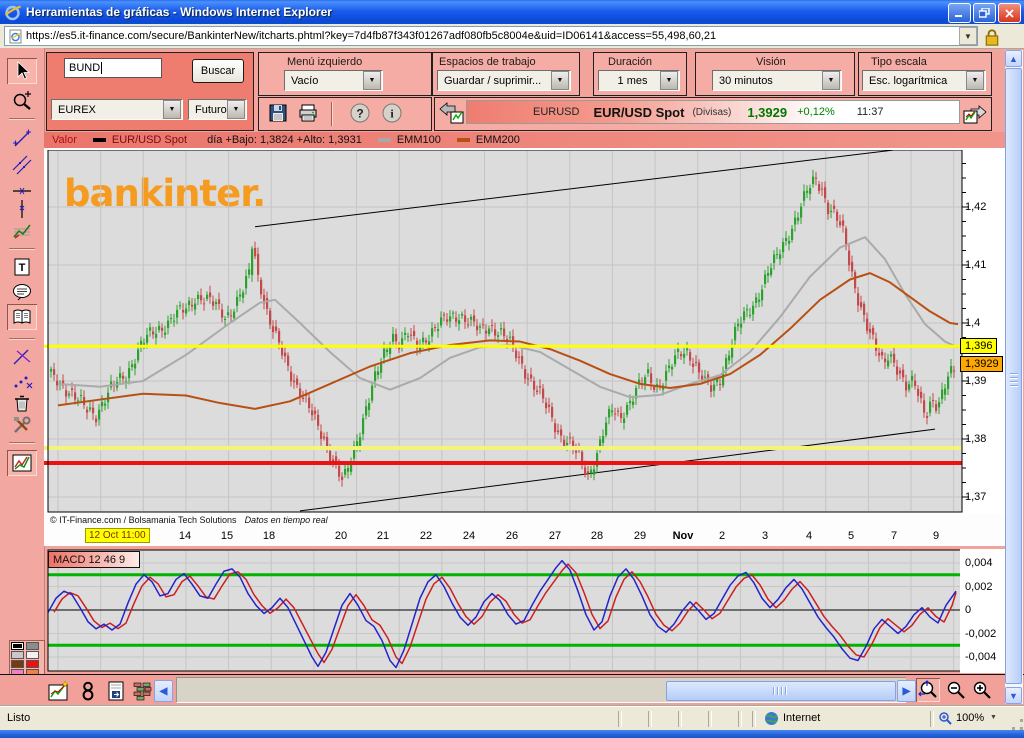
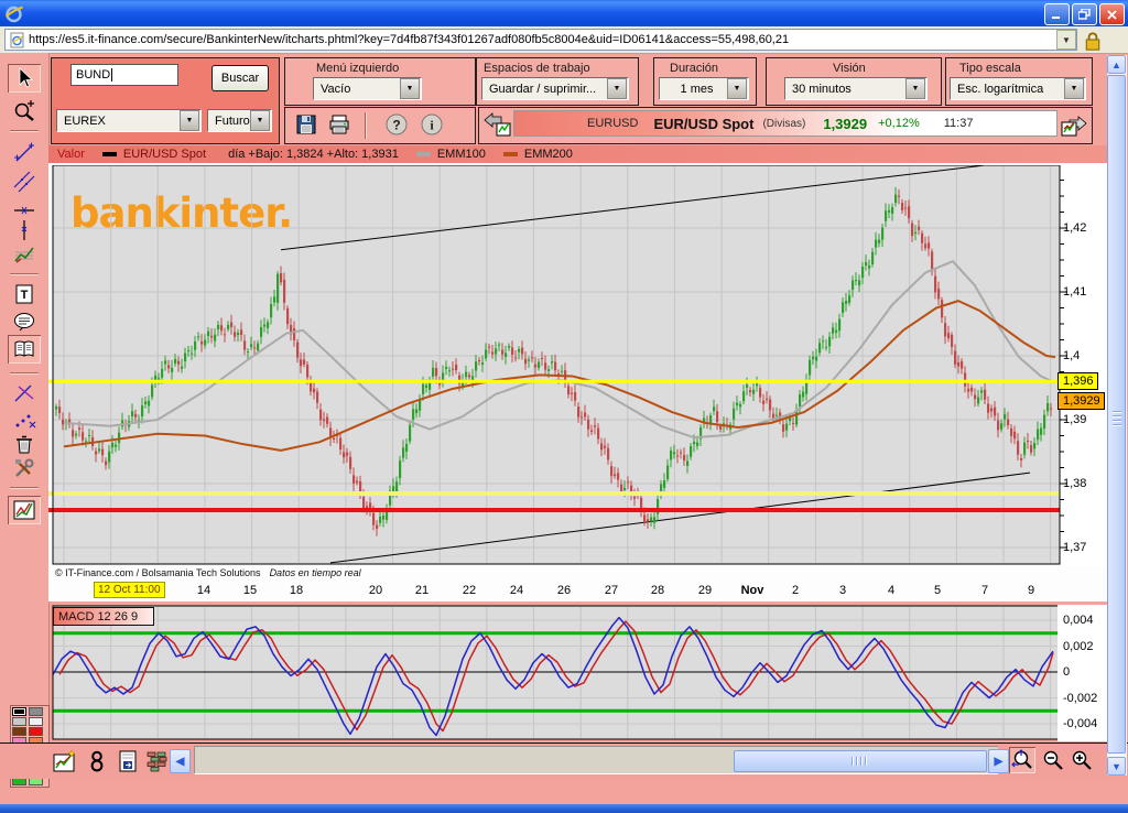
- Herramientas de gráficas - Windows Internet Explorer
  https://es5.it-finance.com/secure/BankinterNew/itcharts.phtml?key=7d4fb87f343f01267adf080fb5c8004e&uid=ID06141&access=55,498,60,21
  ▼
  T
  BUND
  Buscar
  EUREX
  Futuro
  Menú izquierdo
  Vacío
  Espacios de trabajo
  Guardar / suprimir...
  Duración
  1 mes
  Visión
  30 minutos
  Tipo escala
  Esc. logarítmica
  ?
  i
  EURUSD
  EUR/USD Spot
  (Divisas)
  1,3929
  +0,12%
  11:37
  Valor
  EUR/USD Spot
  día +Bajo: 1,3824 +Alto: 1,3931
  EMM100
  EMM200
  bankintr.
  1,42
  1,41
  1,4
  1,39
  1,38
  1,37
  1,396
  1,3929
  © IT-Finance.com / Bolsamania Tech Solutions
  Datos en tiempo real
  12 Oct 11:00
  14
  15
  18
  20
  21
  22
  24
  26
  27
  28
  29
  Nov
  2
  3
  4
  5
  7
  9
- MACD 12 46 9
+ MACD 12 26 9
  0,004
  0,002
  0
  -0,002
  -0,004
  ◀
  ▶
  ▲
  ▼
- Listo
- Internet
- 100%
